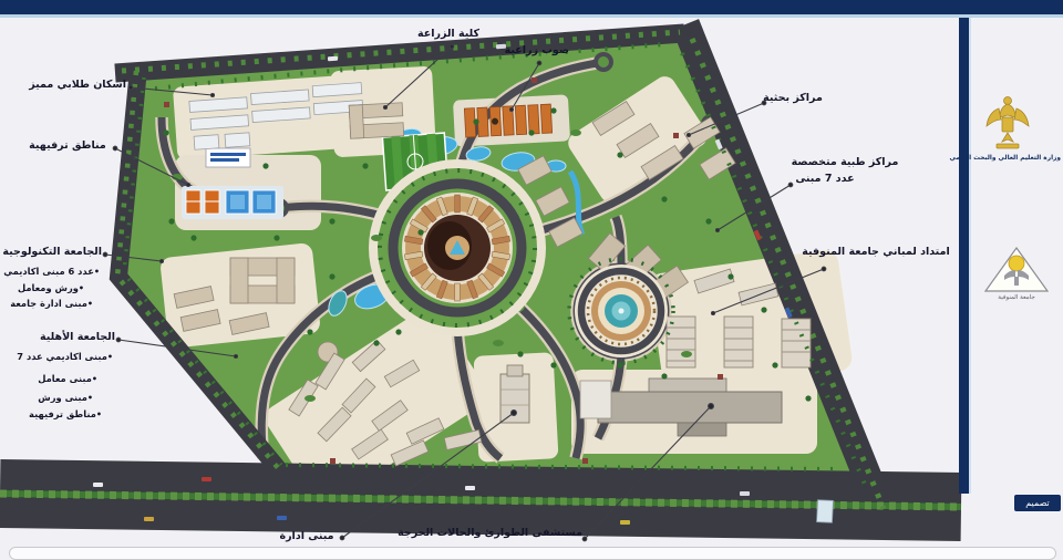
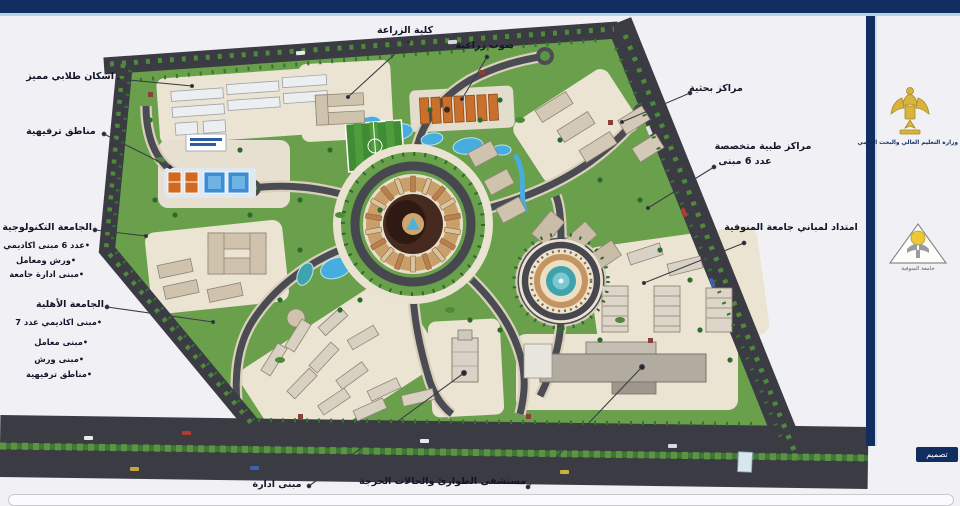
  اسكان طلابي مميز
  مناطق ترفيهية
  الجامعة التكنولوجية
  عدد 6 مبنى اكاديمي
  ورش ومعامل
  مبنى ادارة جامعة
  الجامعة الأهلية
  مبنى اكاديمي عدد 7
  مبنى معامل
  مبنى ورش
  مناطق ترفيهية
  كلية الزراعة
  صوب زراعية
  مراكز بحثية
  مراكز طبية متخصصة
- عدد 7 مبنى
+ عدد 6 مبنى
  امتداد لمباني جامعة المنوفية
  مبنى ادارة
  مستشفى الطوارئ والحالات الحرجة
  تصميم
